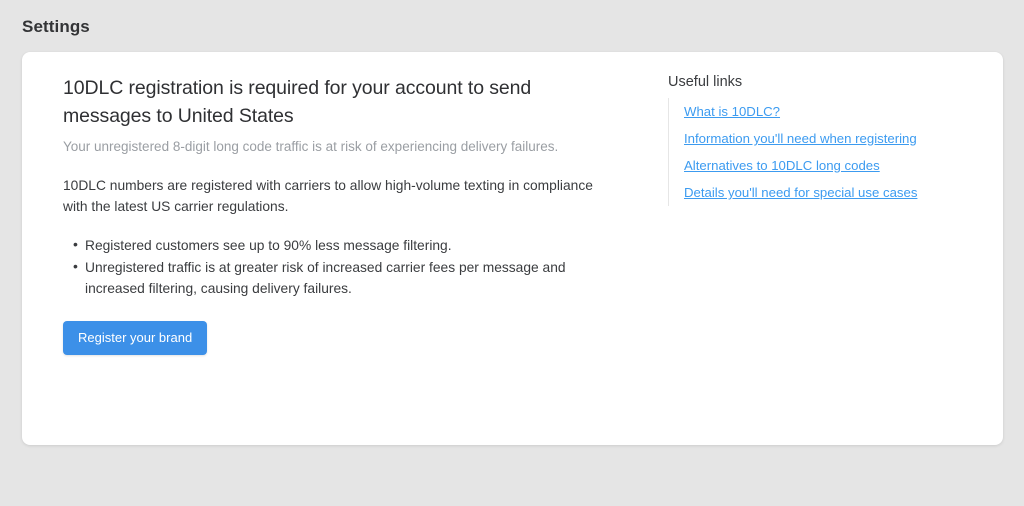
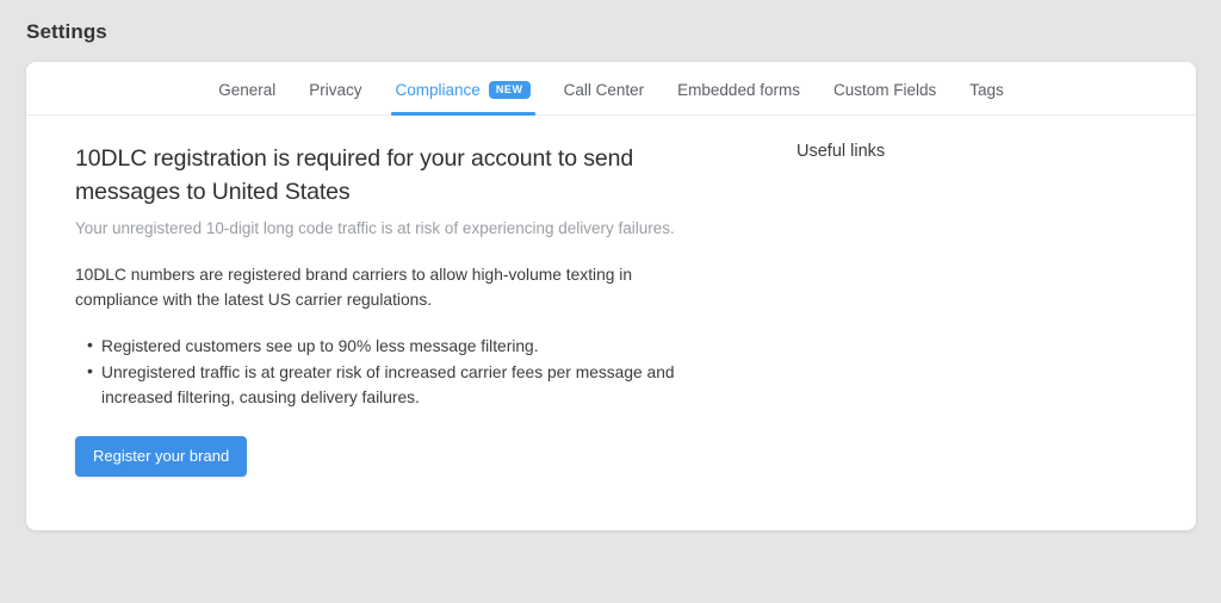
  Settings
+ General
+ Privacy
+ Compliance
+ NEW
+ Call Center
+ Embedded forms
+ Custom Fields
+ Tags
  10DLC registration is required for your account to send messages to United States
- Your unregistered 8-digit long code traffic is at risk of experiencing delivery failures.
+ Your unregistered 10-digit long code traffic is at risk of experiencing delivery failures.
- 10DLC numbers are registered with carriers to allow high-volume texting in compliance with the latest US carrier regulations.
+ 10DLC numbers are registered brand carriers to allow high-volume texting in compliance with the latest US carrier regulations.
  Registered customers see up to 90% less message filtering.
  Unregistered traffic is at greater risk of increased carrier fees per message and increased filtering, causing delivery failures.
  Register your brand
  Useful links
- What is 10DLC?
- Information you'll need when registering
- Alternatives to 10DLC long codes
- Details you'll need for special use cases
